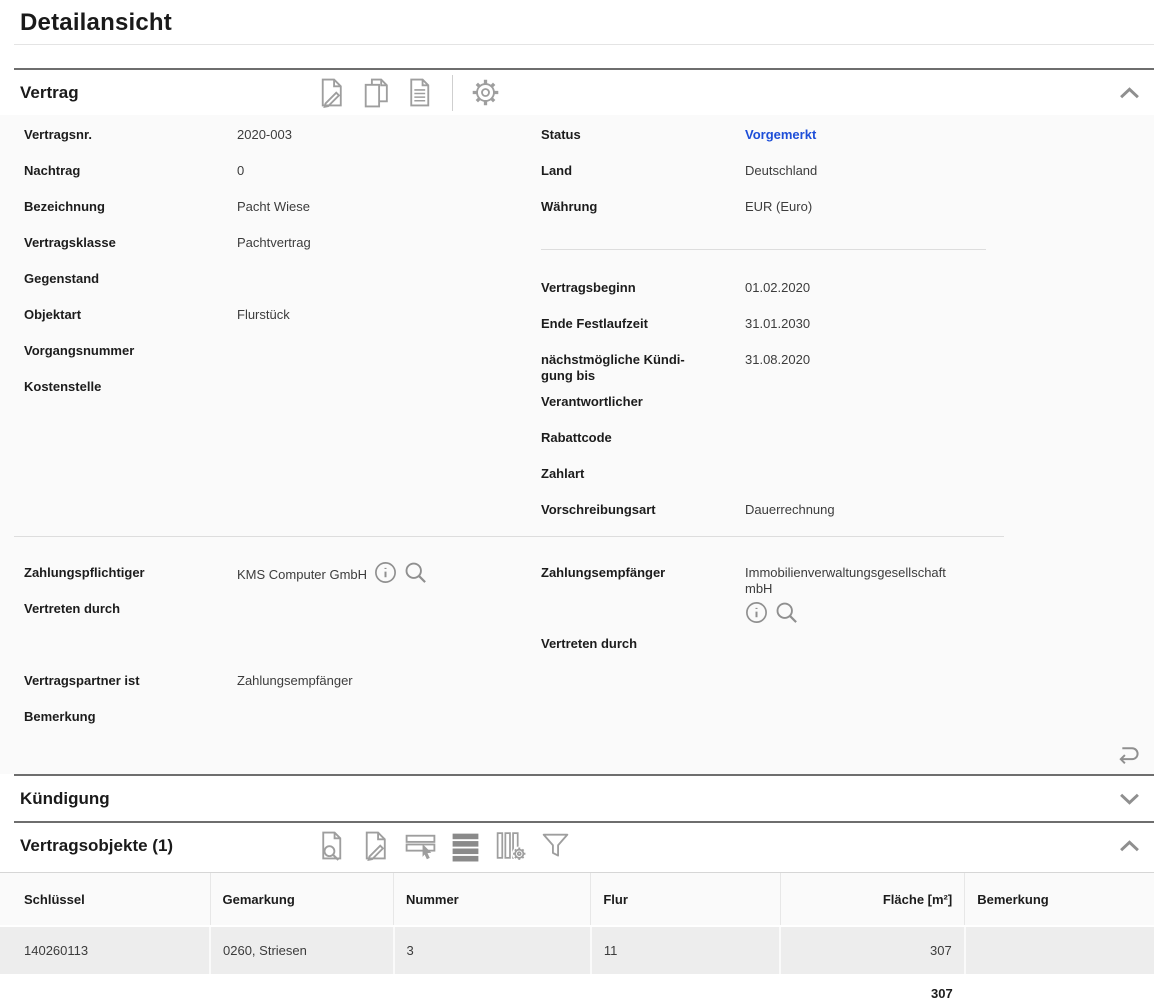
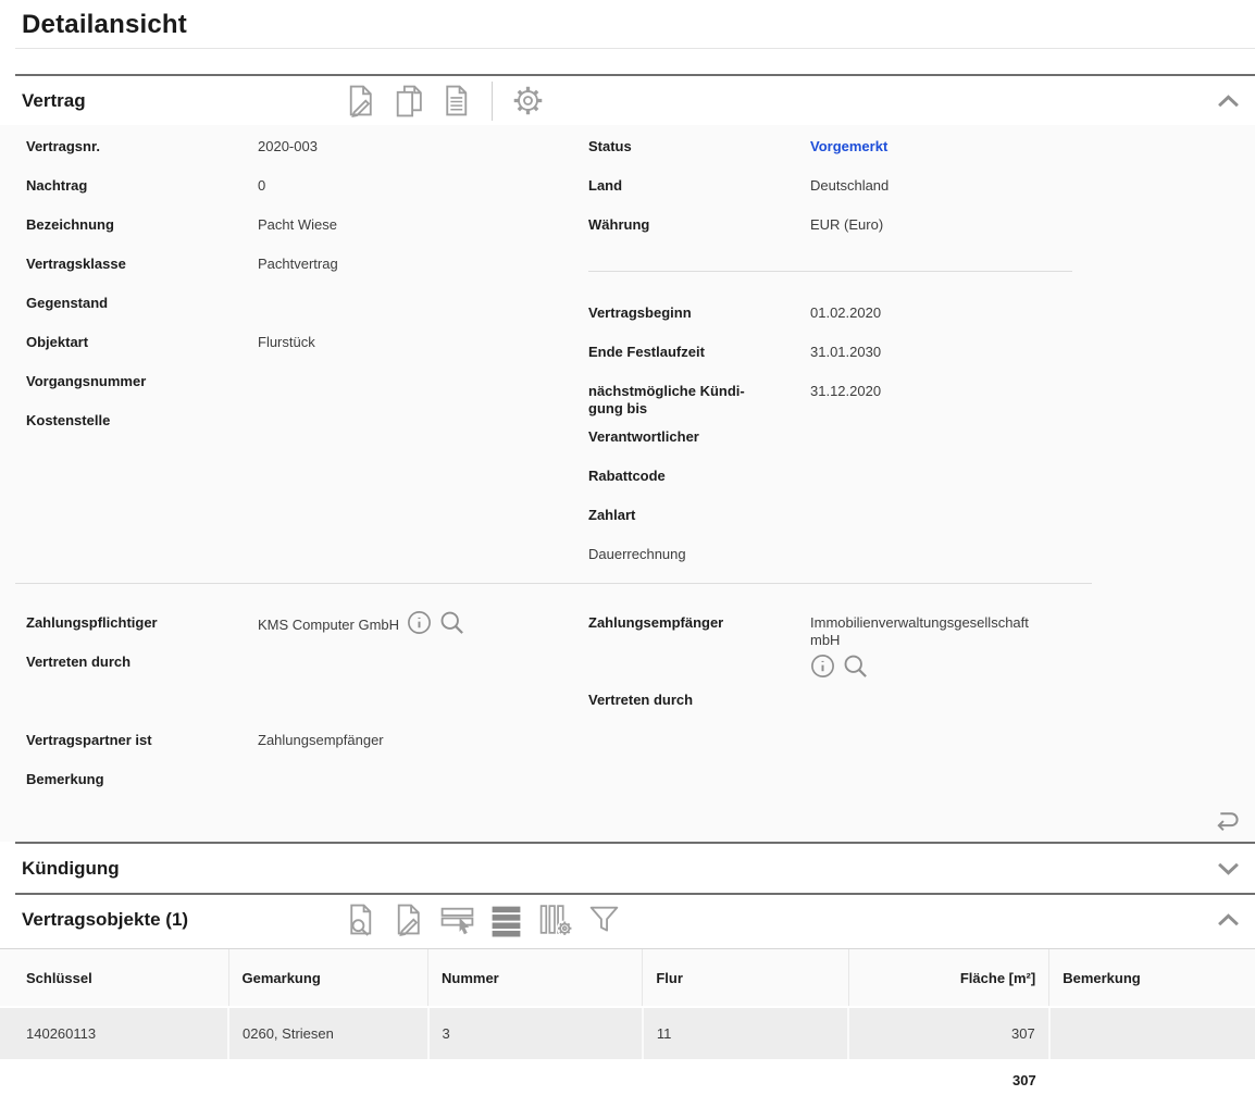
  Detailansicht
  Vertrag
  Vertragsnr.
  2020-003
  Nachtrag
  0
  Bezeichnung
  Pacht Wiese
  Vertragsklasse
  Pachtvertrag
  Gegenstand
  Objektart
  Flurstück
  Vorgangsnummer
  Kostenstelle
  Status
  Vorgemerkt
  Land
  Deutschland
  Währung
  EUR (Euro)
  Vertragsbeginn
  01.02.2020
  Ende Festlaufzeit
  31.01.2030
  nächstmögliche Kündi­gung bis
- 31.08.2020
+ 31.12.2020
  Verantwortlicher
  Rabattcode
  Zahlart
- Vorschreibungsart
  Dauerrechnung
  Zahlungspflichtiger
  KMS Computer GmbH
  Vertreten durch
  Vertragspartner ist
  Zahlungsempfänger
  Bemerkung
  Zahlungsempfänger
  Immobilienverwaltungsgesellschaft mbH
  Vertreten durch
  Kündigung
  Vertragsobjekte (1)
  Schlüssel	Gemarkung	Nummer	Flur	Fläche [m²]	Bemerkung
  140260113	0260, Striesen	3	11	307
  				307
